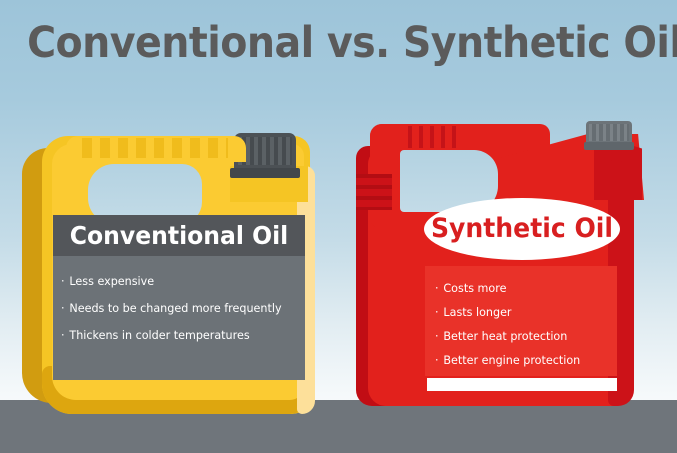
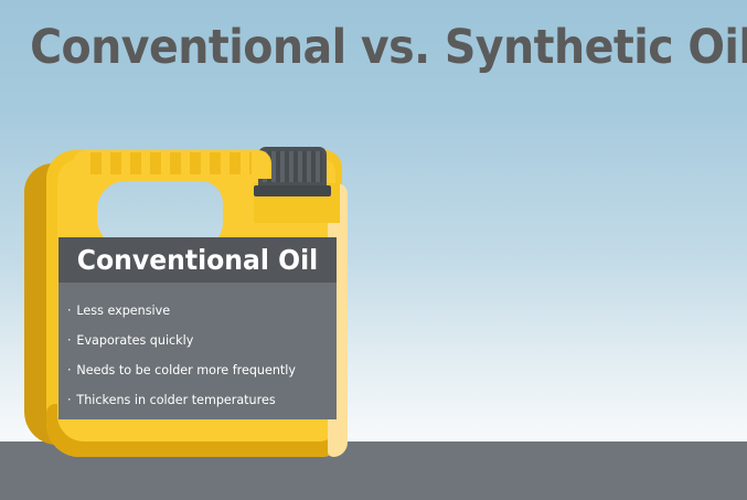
  Conventional vs. Synthetic Oil
  Conventional Oil
  · Less expensive
+ · Evaporates quickly
- · Needs to be changed more frequently
+ · Needs to be colder more frequently
  · Thickens in colder temperatures
- Synthetic Oil
- · Costs more
- · Lasts longer
- · Better heat protection
- · Better engine protection
